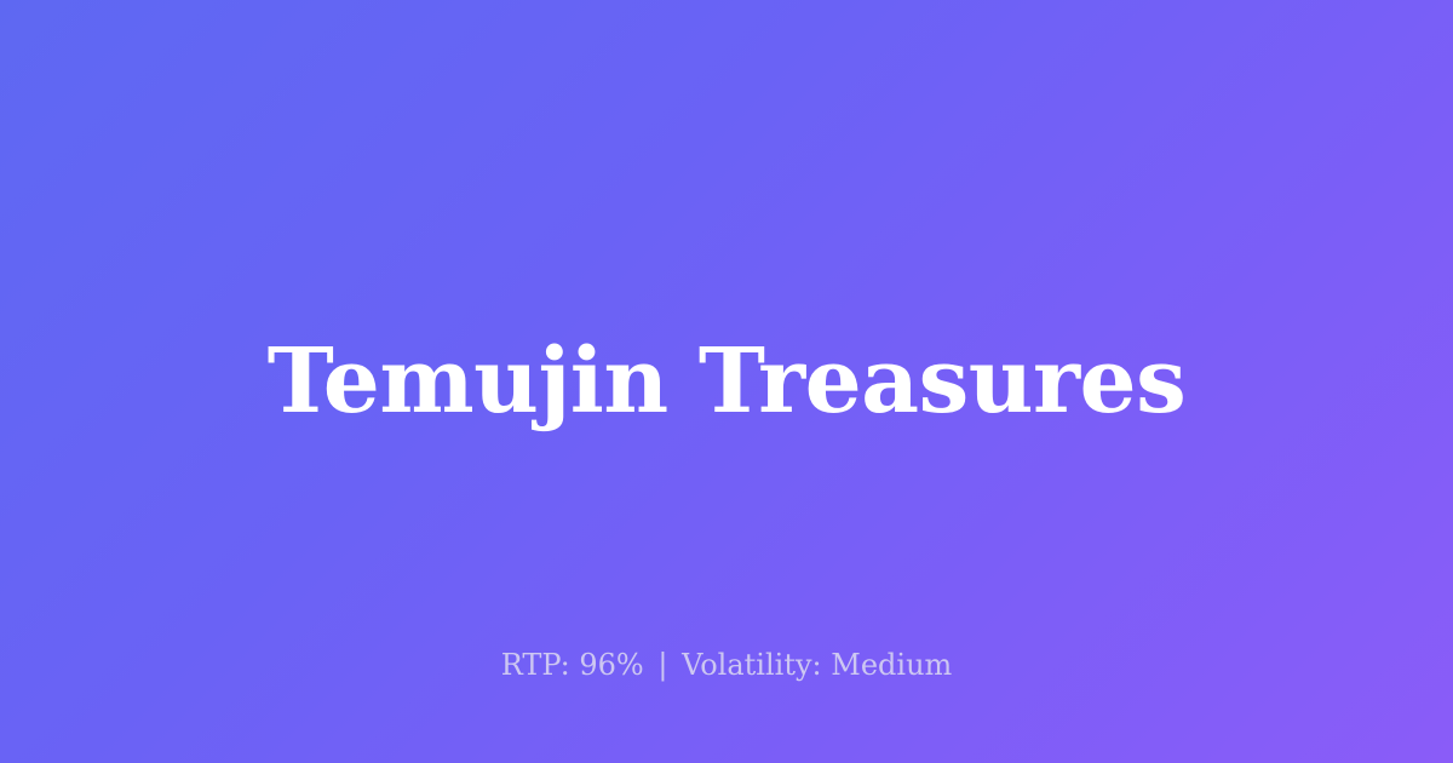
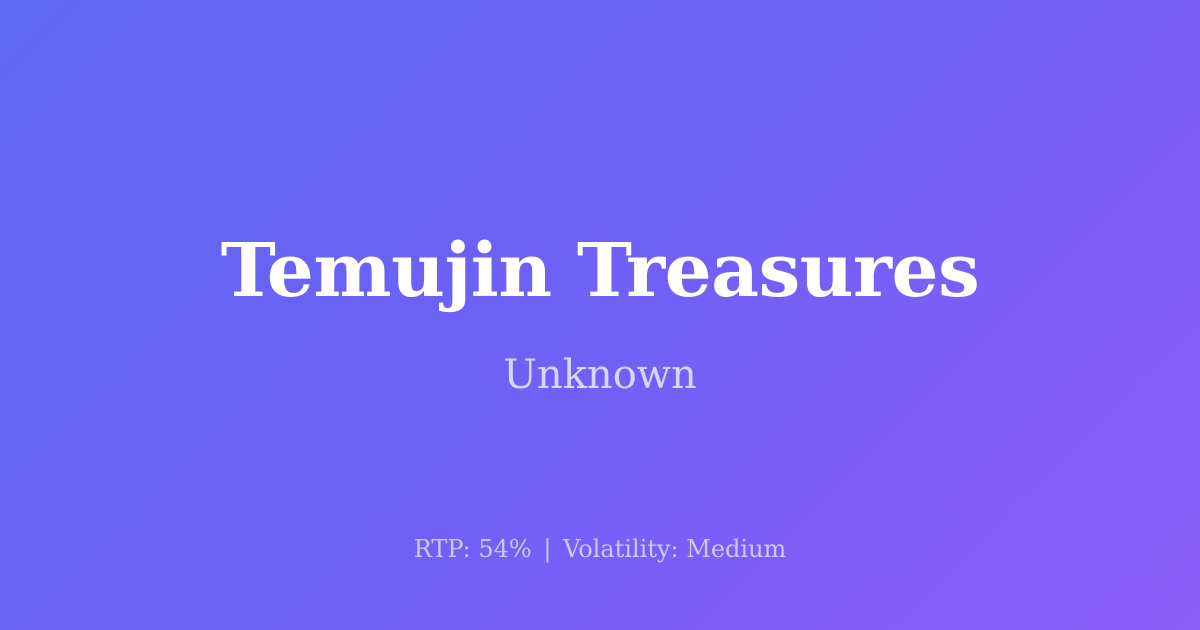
  Temujin Treasures
+ Unknown
- RTP: 96% | Volatility: Medium
+ RTP: 54% | Volatility: Medium
